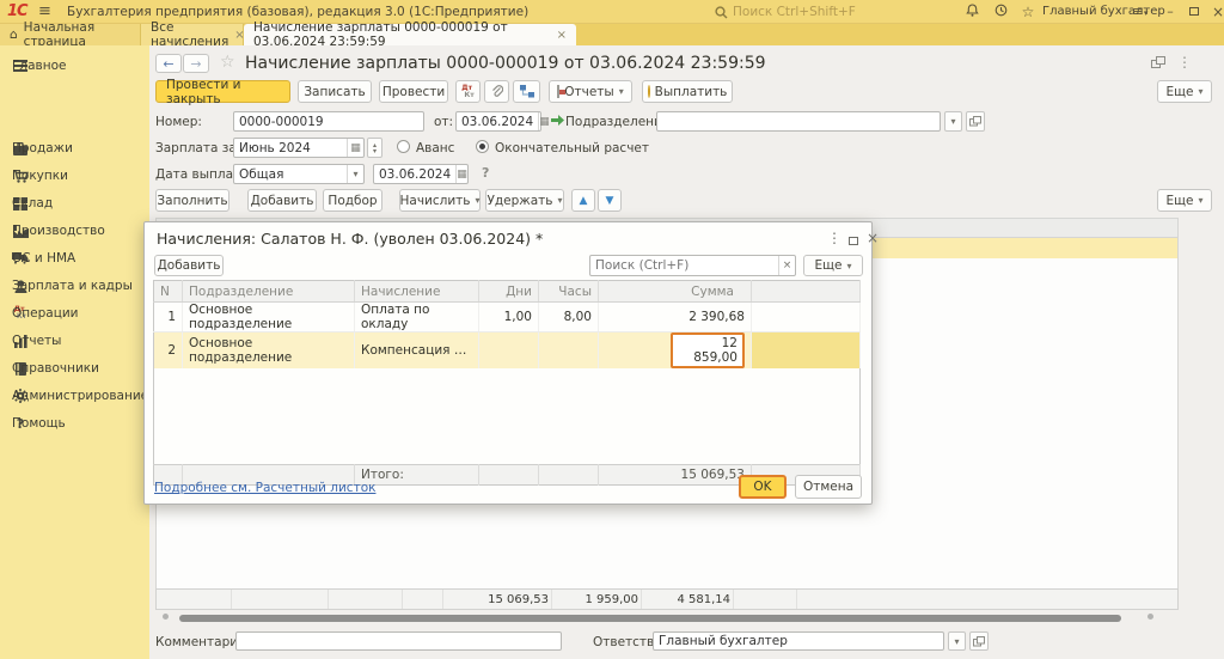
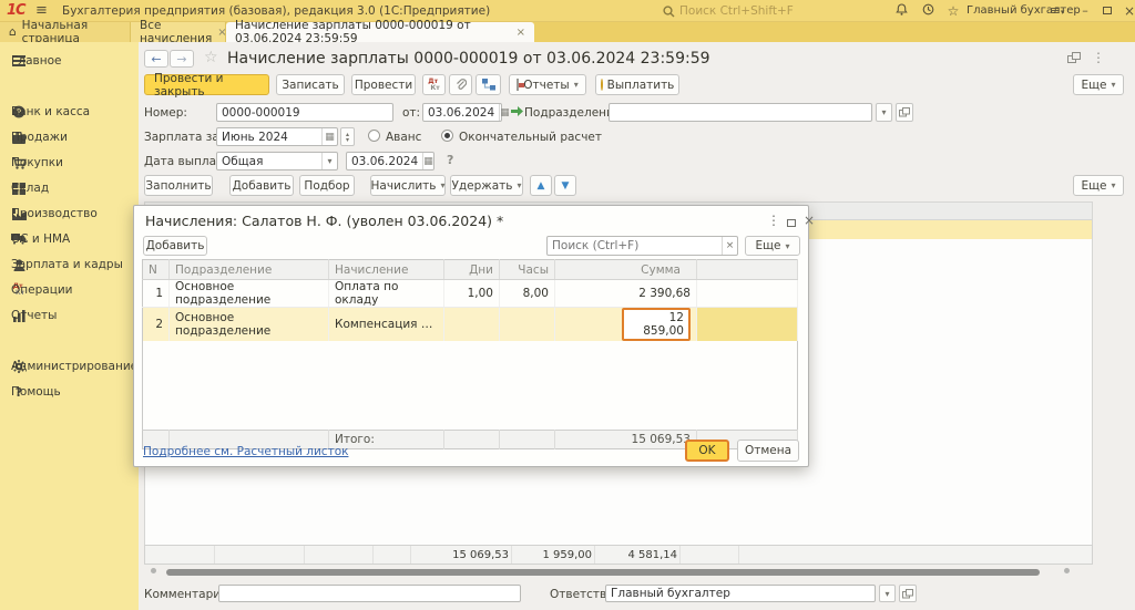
  1С
  ≡
  Бухгалтерия предприятия (базовая), редакция 3.0 (1С:Предприятие)
  Поиск Ctrl+Shift+F
  ☆
  Главный бухгалтер
  ≡▾
  –
  ×
  ⌂
  Начальная страница
  Все начисления
  ×
  Начисление зарплаты 0000-000019 от 03.06.2024 23:59:59
  ×
  Главное
+ P
+ Банк и касса
  Продажи
  Покупки
  Склад
  Производство
  ОС и НМА
  Зарплата и кадры
  Операции
  Отчеты
- Справочники
  Администрировани
  ?
  Помощь
  ←
  →
  ☆
  Начисление зарплаты 0000-000019 от 03.06.2024 23:59:59
  ⋮
  Провести и закрыть
  Записать
  Провести
  Отчеты
  ▾
  Выплатить
  Еще
  ▾
  Номер:
  0000-000019
  от:
  03.06.2024
  ▦
  Подразделен
  ▾
  Зарплата з
  Июнь 2024
  ▦
  Аванс
  Окончательный расчет
  Дата выпла
  Общая
  ▾
  03.06.2024
  ▦
  ?
  Заполнить
  Добавить
  Подбор
  Начислить
  ▾
  Удержать
  ▾
  ▲
  ▼
  Еще
  ▾
  15 069,53
  1 959,00
  4 581,14
  Комментари
  Главный бухгалтер
  ▾
  Начисления: Салатов Н. Ф. (уволен 03.06.2024) *
  ⋮
  ×
  Добавить
  Поиск (Ctrl+F)
  ×
  Еще
  ▾
  N	Подразделение	Начисление	Дни	Часы	Сумма
  1	Основное подразделение	Оплата по окладу	1,00	8,00	2 390,68
  2	Основное подразделение	Компенсация отп			12 859,00
  		Итого:			15 069,5
  Подробнее см. Расчетный листок
  OK
  Отмена
